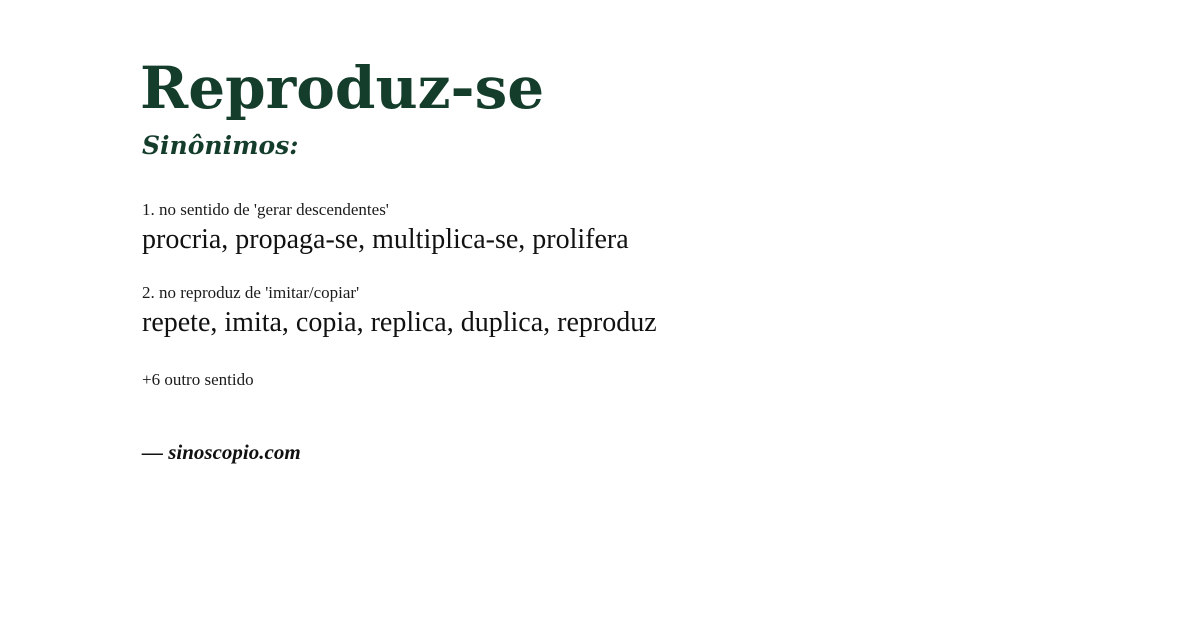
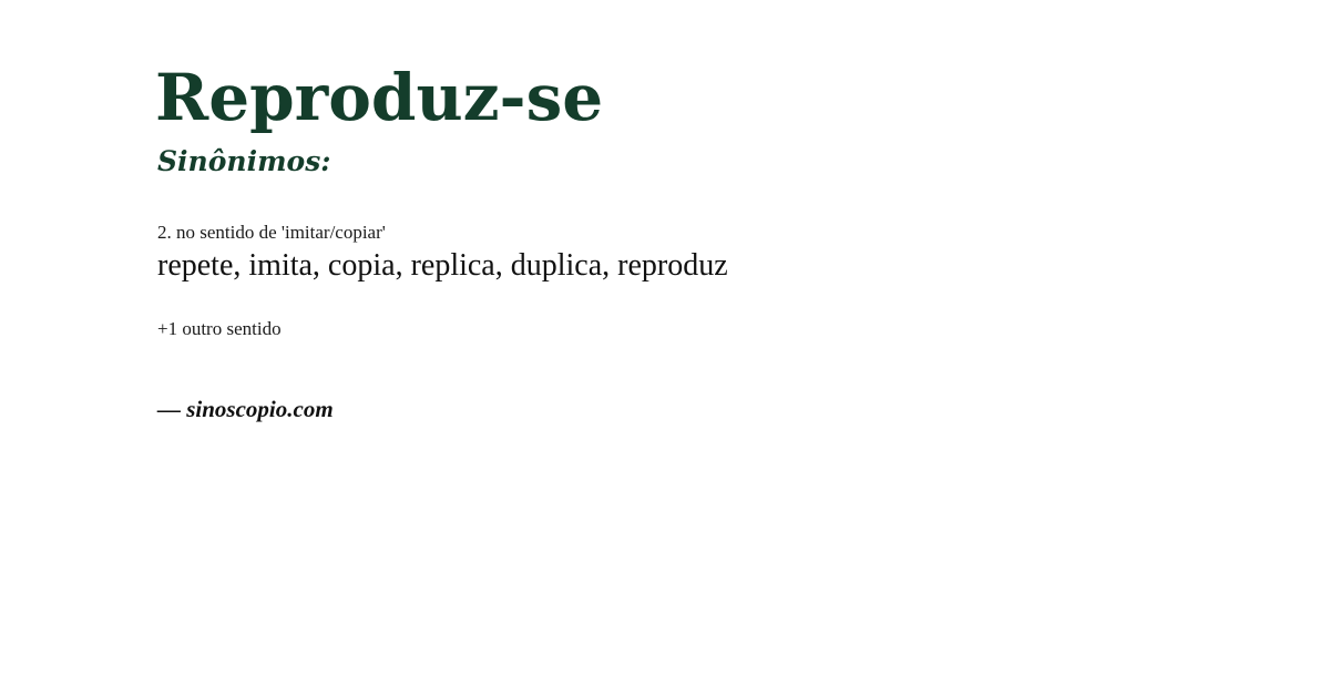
  Reproduz-se
  Sinônimos:
- 1. no sentido de 'gerar descendentes'
- procria, propaga-se, multiplica-se, prolifera
- 2. no reproduz de 'imitar/copiar'
+ 2. no sentido de 'imitar/copiar'
  repete, imita, copia, replica, duplica, reproduz
- +6 outro sentido
+ +1 outro sentido
  — sinoscopio.com
